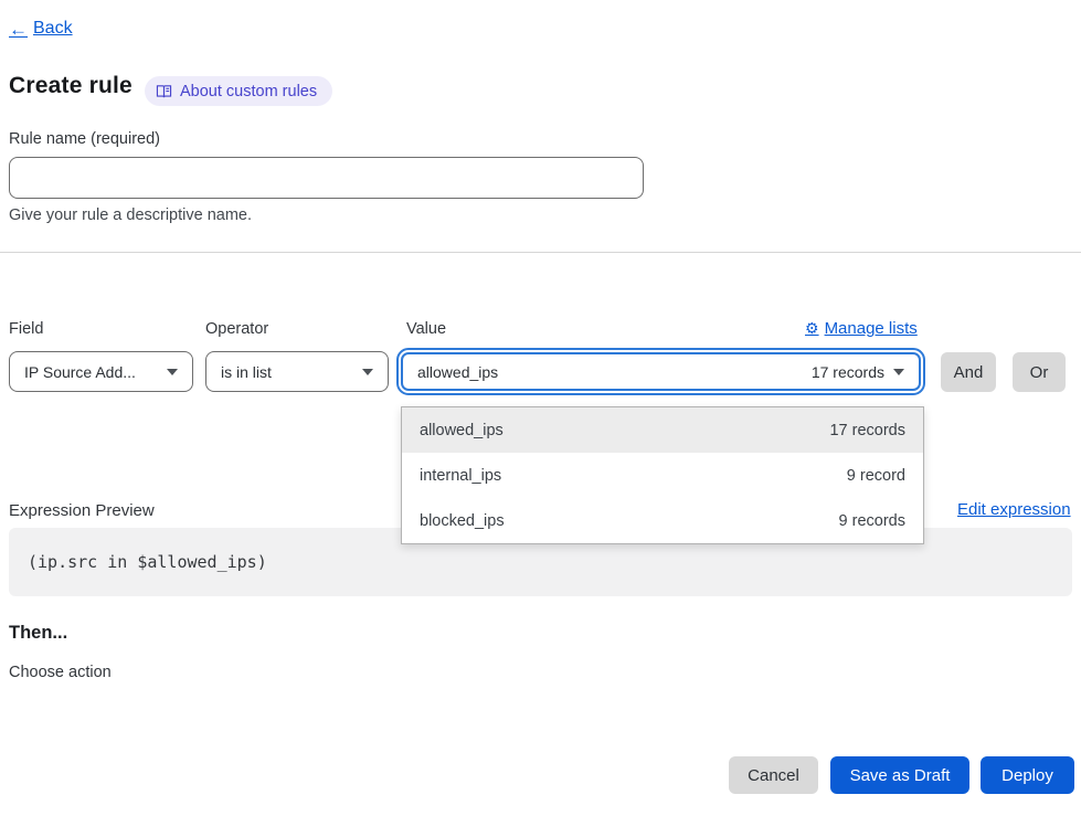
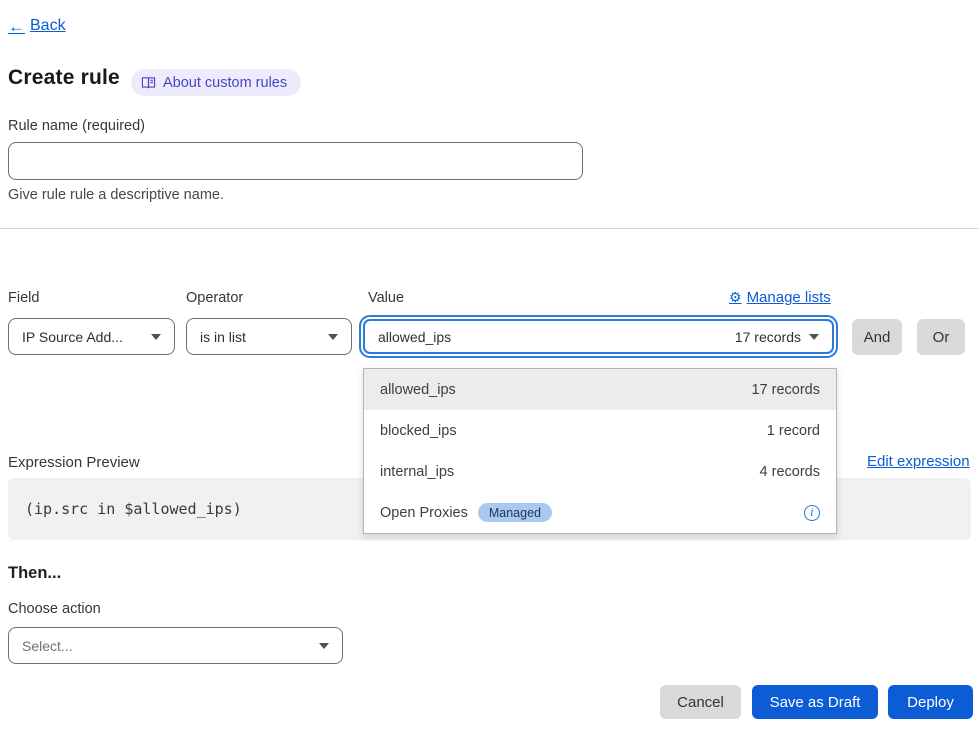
  ←
  Back
  Create rule
  About custom rules
  Rule name (required)
- Give your rule a descriptive name.
+ Give rule rule a descriptive name.
  Field
  Operator
  Value
  ⚙
  Manage lists
  IP Source Add...
  is in list
  allowed_ips
  17 records
  And
  Or
  allowed_ips
  17 records
- internal_ips
+ blocked_ips
- 9 record
+ 1 record
- blocked_ips
+ internal_ips
- 9 records
+ 4 records
+ Open Proxies
+ Managed
+ i
  Expression Preview
  Edit expression
  (ip.src in $allowed_ips)
  Then...
  Choose action
+ Select...
  Cancel
  Save as Draft
  Deploy
